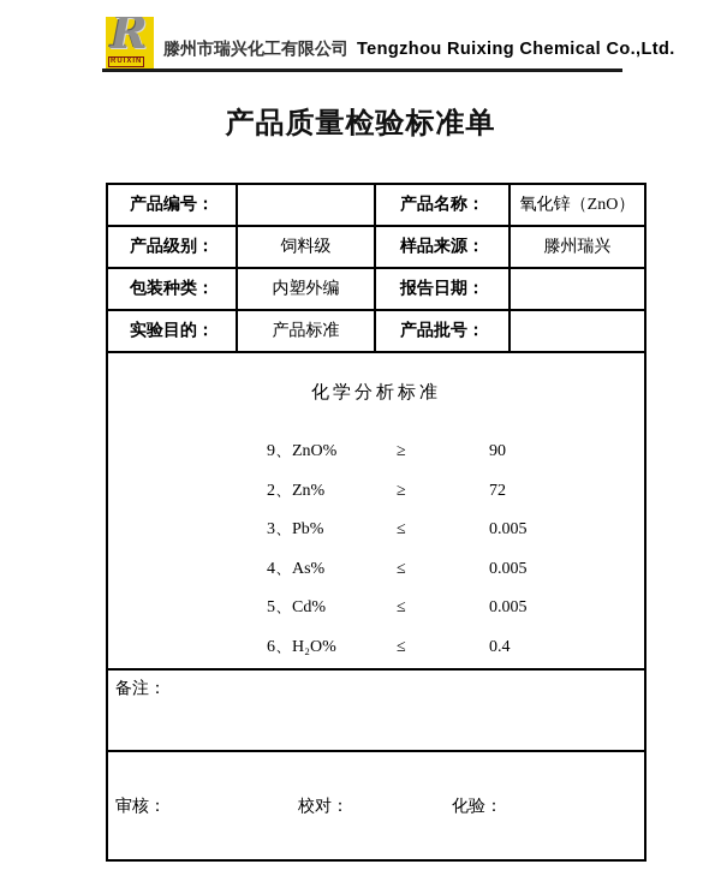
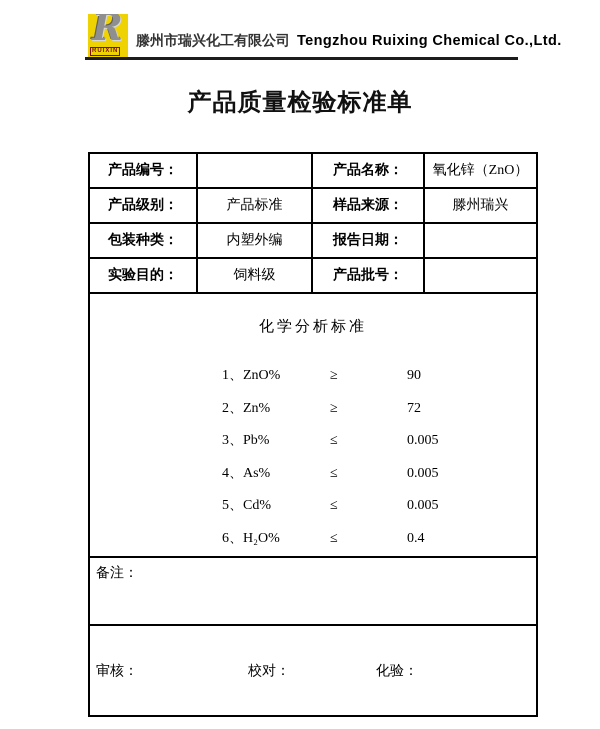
  R
  滕州市瑞兴化工有限公司 Tengzhou Ruixing Chemical Co.,Ltd.
  产品质量检验标准单
  产品编号：
  产品名称：
  氧化锌（ZnO）
  产品级别：
- 饲料级
+ 产品标准
  样品来源：
  滕州瑞兴
  包装种类：
  内塑外编
  报告日期：
  实验目的：
- 产品标准
+ 饲料级
  产品批号：
  化学分析标准
- 9、ZnO%
+ 1、ZnO%
  ≥
  90
  2、Zn%
  ≥
  72
  3、Pb%
  ≤
  0.005
  4、As%
  ≤
  0.005
  5、Cd%
  ≤
  0.005
  6、H₂O%
  ≤
  0.4
  备注：
  审核：
  校对：
  化验：
